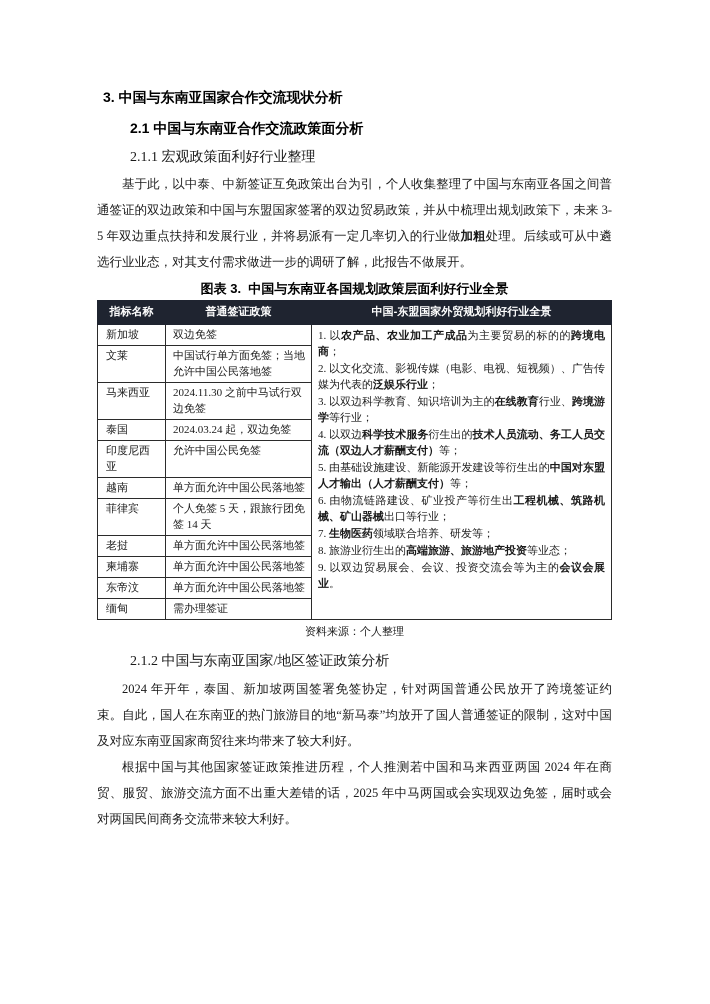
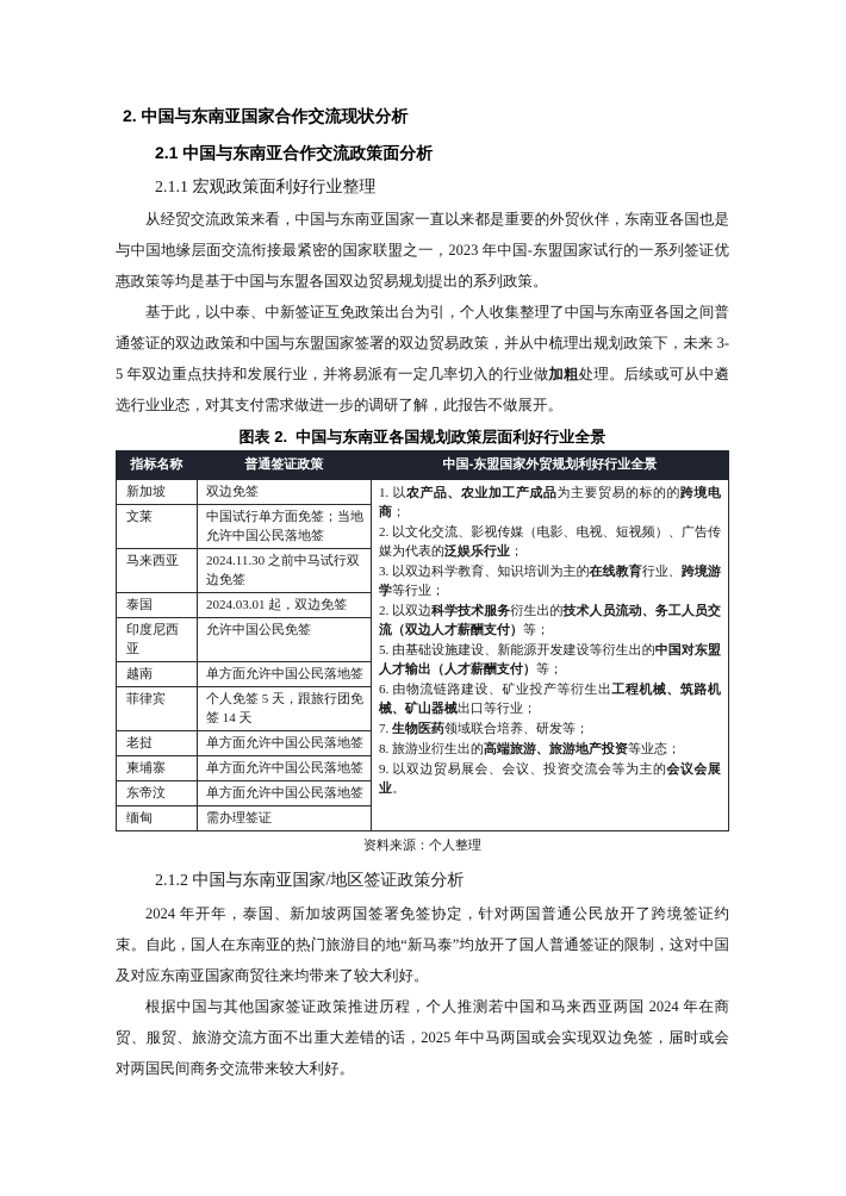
- 3. 中国与东南亚国家合作交流现状分析
+ 2. 中国与东南亚国家合作交流现状分析
  2.1 中国与东南亚合作交流政策面分析
  2.1.1 宏观政策面利好行业整理
+ 从经贸交流政策来看，中国与东南亚国家一直以来都是重要的外贸伙伴，东南亚各国也是与中国地缘层面交流衔接最紧密的国家联盟之一，2023 年中国-东盟国家试行的一系列签证优惠政策等均是基于中国与东盟各国双边贸易规划提出的系列政策。
  基于此，以中泰、中新签证互免政策出台为引，个人收集整理了中国与东南亚各国之间普通签证的双边政策和中国与东盟国家签署的双边贸易政策，并从中梳理出规划政策下，未来 3-5 年双边重点扶持和发展行业，并将易派有一定几率切入的行业做加粗处理。后续或可从中遴选行业业态，对其支付需求做进一步的调研了解，此报告不做展开。
- 图表 3. 中国与东南亚各国规划政策层面利好行业全景
+ 图表 2. 中国与东南亚各国规划政策层面利好行业全景
  指标名称	普通签证政策	中国-东盟国家外贸规划利好行业全景
- 新加坡	双边免签	1. 以农产品、农业加工产成品为主要贸易的标的的跨境电商；2. 以文化交流、影视传媒（电影、电视、短视频）、广告传媒为代表的泛娱乐行业；3. 以双边科学教育、知识培训为主的在线教育行业、跨境游学等行业；4. 以双边科学技术服务衍生出的技术人员流动、务工人员交流（双边人才薪酬支付）等；5. 由基础设施建设、新能源开发建设等衍生出的中国对东盟人才输出（人才薪酬支付）等；6. 由物流链路建设、矿业投产等衍生出工程机械、筑路机械、矿山器械出口等行业；7. 生物医药领域联合培养、研发等；8. 旅游业衍生出的高端旅游、旅游地产投资等业态；9. 以双边贸易展会、会议、投资交流会等为主的会议会展业。
+ 新加坡	双边免签	1. 以农产品、农业加工产成品为主要贸易的标的的跨境电商；2. 以文化交流、影视传媒（电影、电视、短视频）、广告传媒为代表的泛娱乐行业；3. 以双边科学教育、知识培训为主的在线教育行业、跨境游学等行业；2. 以双边科学技术服务衍生出的技术人员流动、务工人员交流（双边人才薪酬支付）等；5. 由基础设施建设、新能源开发建设等衍生出的中国对东盟人才输出（人才薪酬支付）等；6. 由物流链路建设、矿业投产等衍生出工程机械、筑路机械、矿山器械出口等行业；7. 生物医药领域联合培养、研发等；8. 旅游业衍生出的高端旅游、旅游地产投资等业态；9. 以双边贸易展会、会议、投资交流会等为主的会议会展业。
  文莱	中国试行单方面免签；当地允许中国公民落地签
  马来西亚	2024.11.30 之前中马试行双边免签
- 泰国	2024.03.24 起，双边免签
+ 泰国	2024.03.01 起，双边免签
  印度尼西亚	允许中国公民免签
  越南	单方面允许中国公民落地签
  菲律宾	个人免签 5 天，跟旅行团免签 14 天
  老挝	单方面允许中国公民落地签
  柬埔寨	单方面允许中国公民落地签
  东帝汶	单方面允许中国公民落地签
  缅甸	需办理签证
  资料来源：个人整理
  2.1.2 中国与东南亚国家/地区签证政策分析
  2024 年开年，泰国、新加坡两国签署免签协定，针对两国普通公民放开了跨境签证约束。自此，国人在东南亚的热门旅游目的地“新马泰”均放开了国人普通签证的限制，这对中国及对应东南亚国家商贸往来均带来了较大利好。
  根据中国与其他国家签证政策推进历程，个人推测若中国和马来西亚两国 2024 年在商贸、服贸、旅游交流方面不出重大差错的话，2025 年中马两国或会实现双边免签，届时或会对两国民间商务交流带来较大利好。
